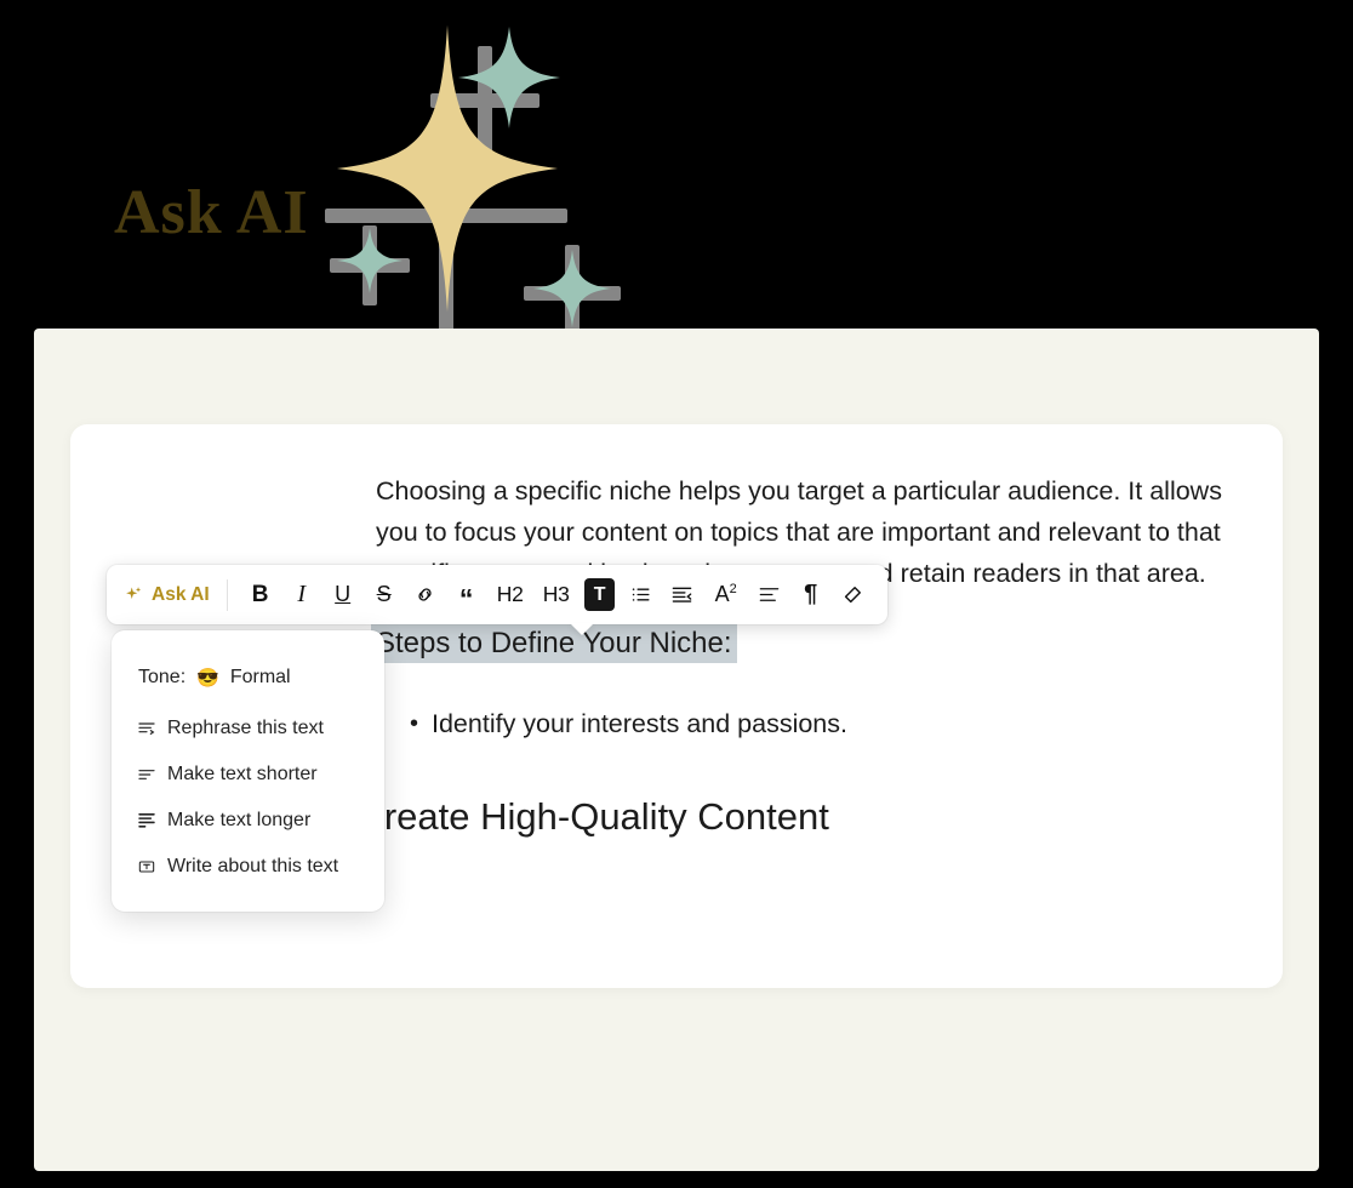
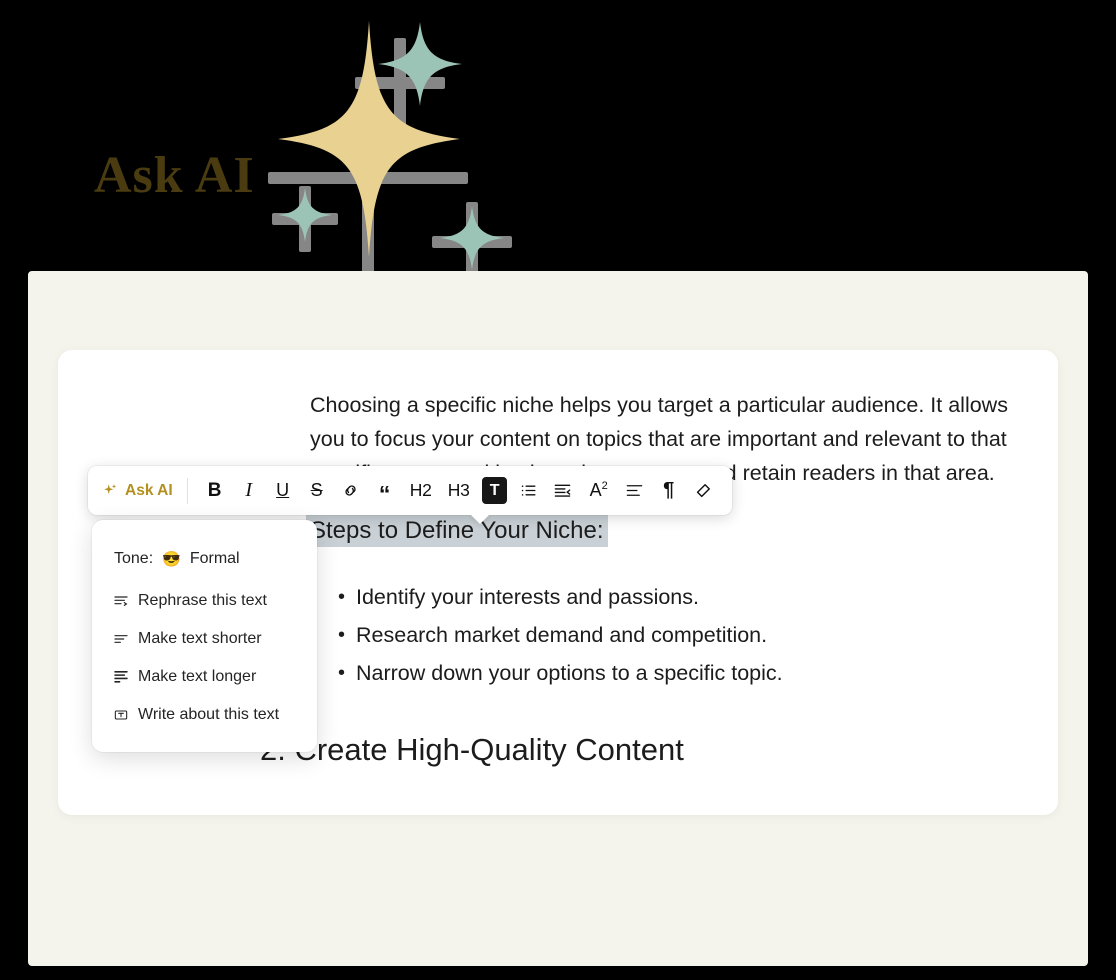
  Ask AI
  Choosing a specific niche helps you target a particular audience. It allows you to focus your content on topics that are important and relevant to that retain readers in that area.
  Steps to Define Your Niche:
  Identify your interests and passions.
+ Research market demand and competition.
+ Narrow down your options to a specific topic.
  reate High-Quality Content
  Ask AI
  B
  I
  U
  S
  “
  H2
  H3
  T
  A2
  ¶
  Tone:
  😎
  Formal
  Rephrase this text
  Make text shorter
  Make text longer
  Write about this text
